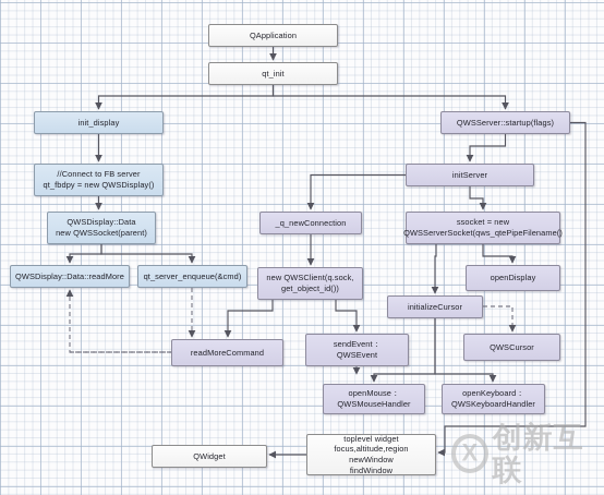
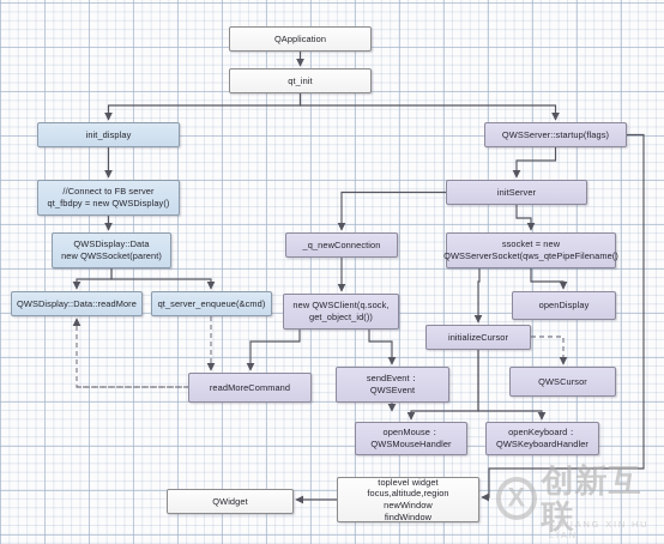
  QApplication
  qt_init
  init_display
  QWSServer::startup(flags)
  //Connect to FB server
  qt_fbdpy = new QWSDisplay()
  initServer
  QWSDisplay::Data
  new QWSSocket(parent)
  _q_newConnection
  ssocket = new
  QWSServerSocket(qws_qtePipeFilename()
  QWSDisplay::Data::readMore
  qt_server_enqueue(&cmd)
  new QWSClient(q.sock,
  get_object_id())
  openDisplay
  initializeCursor
  readMoreCommand
  sendEvent：
  QWSEvent
  QWSCursor
  openMouse：
  QWSMouseHandler
  openKeyboard：
  QWSKeyboardHandler
  QWidget
  toplevel widget
  focus,altitude,region
  newWindow
  findWindow
  创新互联
+ CHUANG XIN HU LIAN
